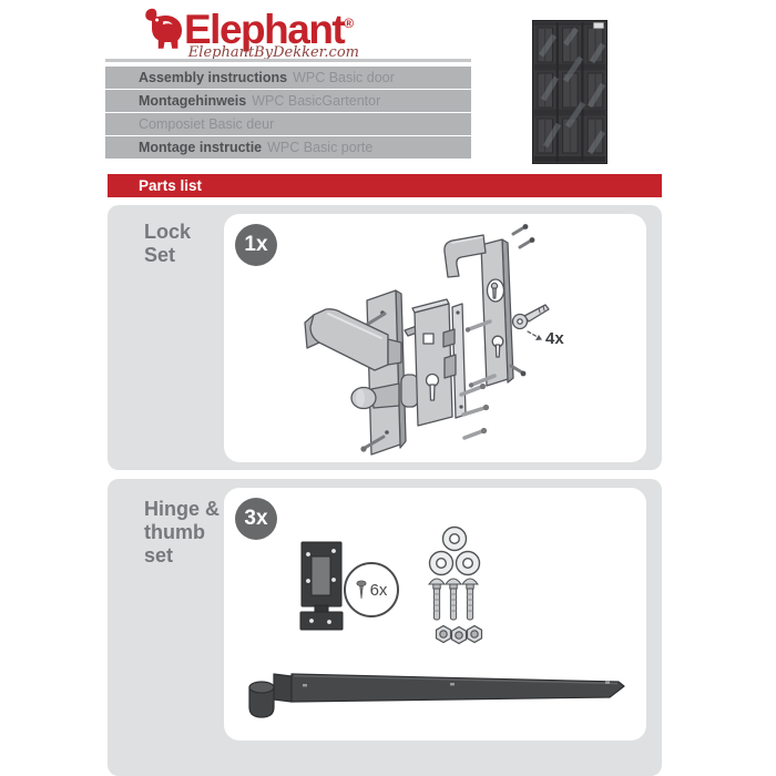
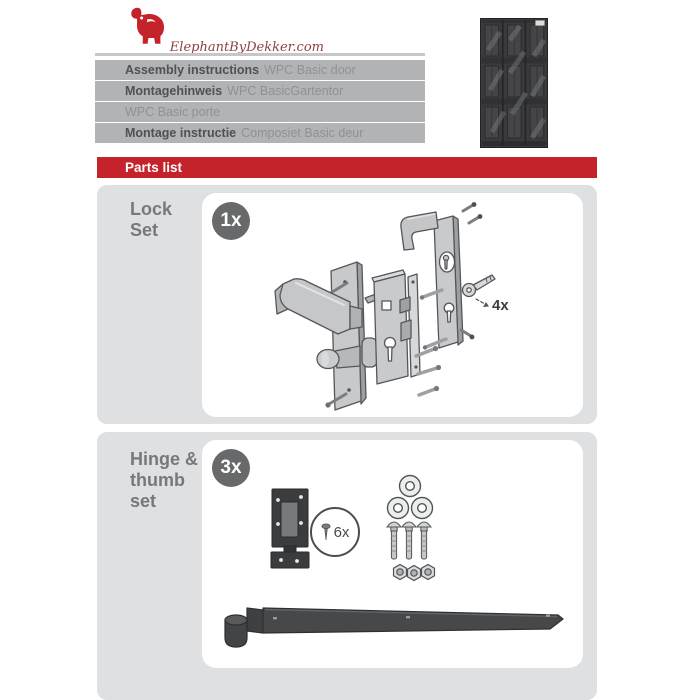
- Elephant®
  ElephantByDekker.com
  Assembly instructions
  WPC Basic door
  Montagehinweis
  WPC BasicGartentor
- Composiet Basic deur
+ WPC Basic porte
  Montage instructie
- WPC Basic porte
+ Composiet Basic deur
  Parts list
  Lock
  Set
  1x
  4x
  Hinge &
  thumb
  set
  3x
  6x
